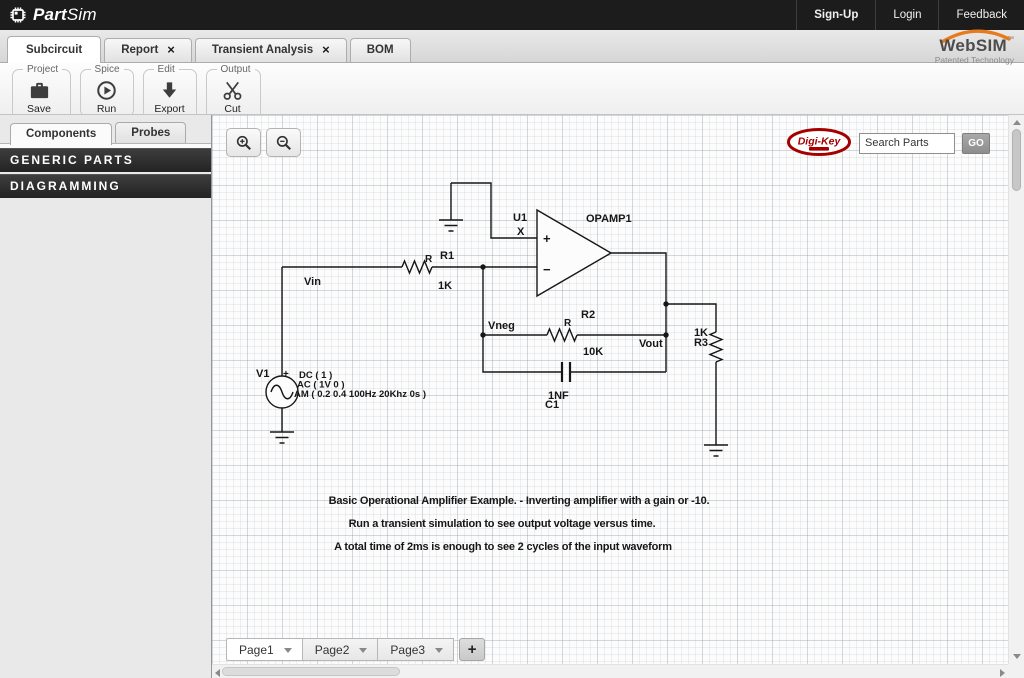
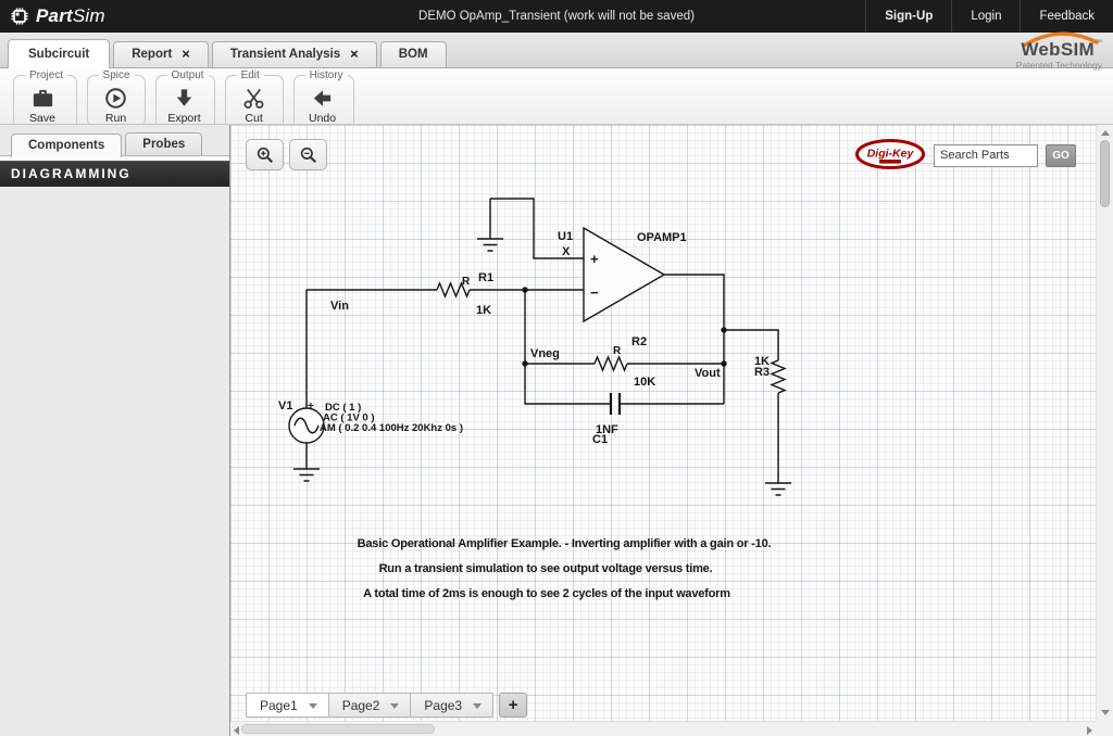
  PartSim
+ DEMO OpAmp_Transient (work will not be saved)
  Sign-Up
  Login
  Feedback
  Subcircuit
  Report
  ×
  Transient Analysis
  ×
  BOM
  WebSIM
  Patented Technology
  Project
  Save
  Spice
  Run
- Edit
+ Output
  Export
- Output
+ Edit
  Cut
+ History
+ Undo
  Components
  Probes
- GENERIC PARTS
  DIAGRAMMING
  Digi-Key
  Search Parts
  GO
  Vin
  R
  R1
  1K
  U1
  X
  OPAMP1
  +
  −
  Vneg
  R
  R2
  10K
  Vout
  1K
  R3
  V1
  +
  DC ( 1 )
  AC ( 1V 0 )
  AM ( 0.2 0.4 100Hz 20Khz 0s )
  1NF
  C1
  Basic Operational Amplifier Example. - Inverting amplifier with a gain or -10.
  Run a transient simulation to see output voltage versus time.
  A total time of 2ms is enough to see 2 cycles of the input waveform
  Page1
  Page2
  Page3
  +
